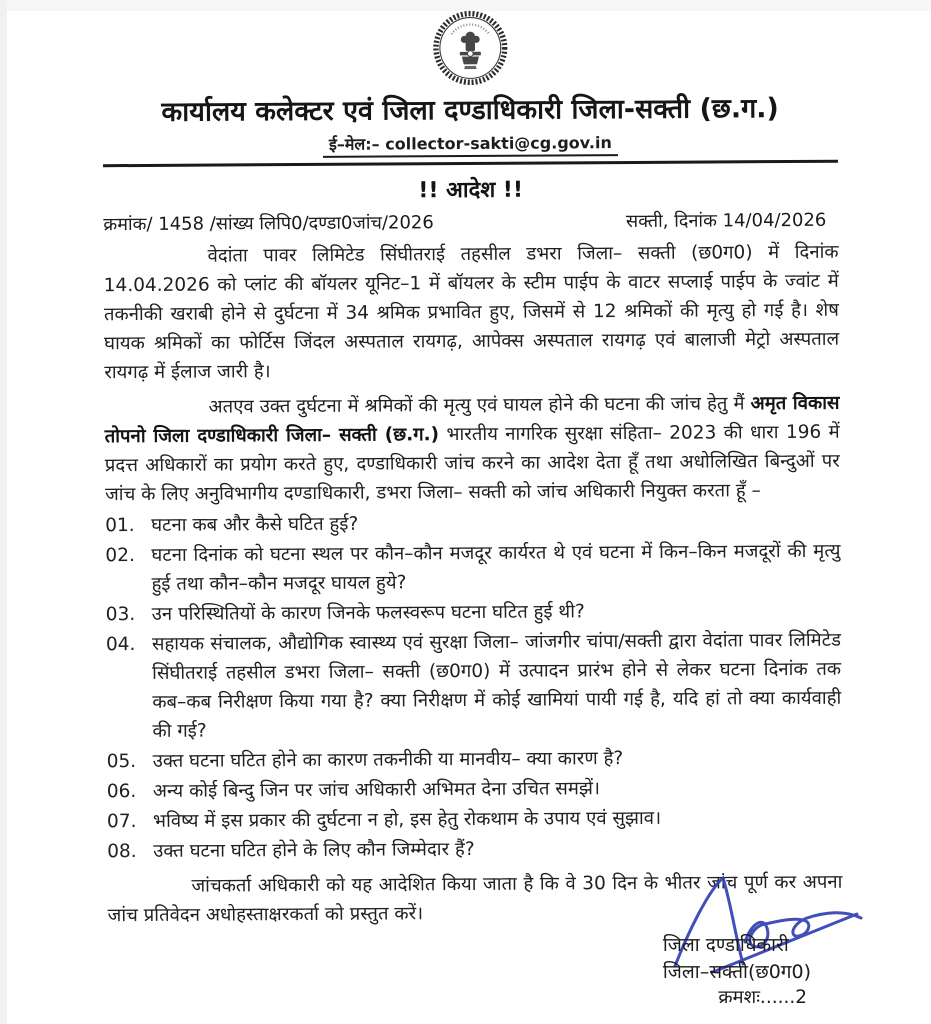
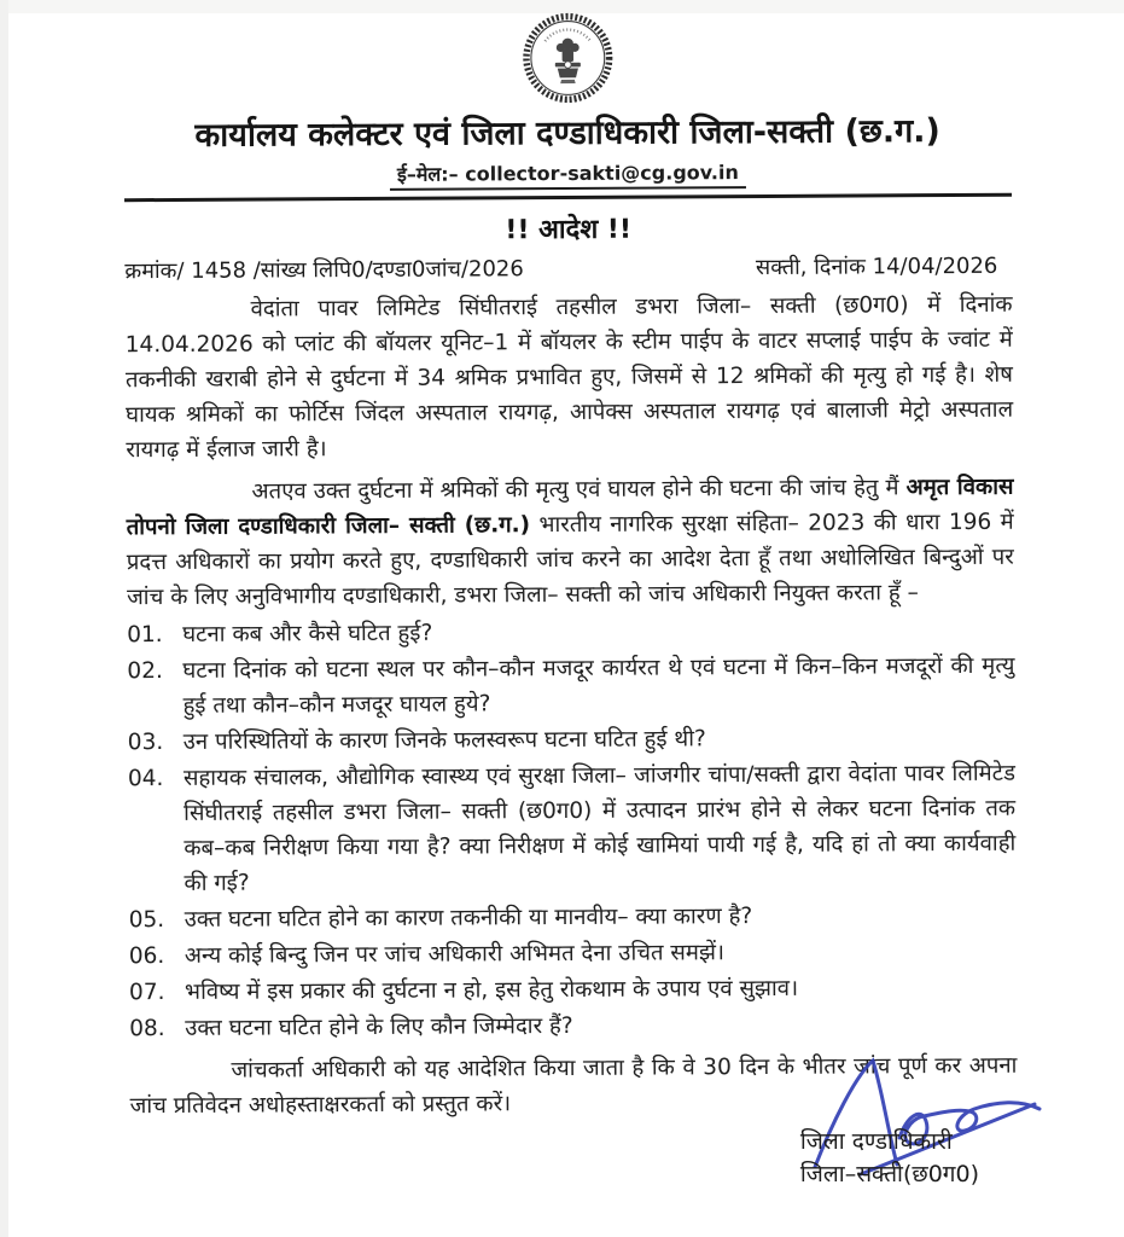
  कार्यालय कलेक्टर एवं जिला दण्डाधिकारी जिला-सक्ती (छ.ग.)
  ई–मेल:– collector-sakti@cg.gov.in
  !! आदेश !!
  क्रमांक/ 1458 /सांख्य लिपि0/दण्डा0जांच/2026
  सक्ती, दिनांक 14/04/2026
  वेदांता पावर लिमिटेड सिंघीतराई तहसील डभरा जिला– सक्ती (छ0ग0) में दिनांक 14.04.2026 को प्लांट की बॉयलर यूनिट–1 में बॉयलर के स्टीम पाईप के वाटर सप्लाई पाईप के ज्वांट में तकनीकी खराबी होने से दुर्घटना में 34 श्रमिक प्रभावित हुए, जिसमें से 12 श्रमिकों की मृत्यु हो गई है। शेष घायक श्रमिकों का फोर्टिस जिंदल अस्पताल रायगढ़, आपेक्स अस्पताल रायगढ़ एवं बालाजी मेट्रो अस्पताल रायगढ़ में ईलाज जारी है।
  अतएव उक्त दुर्घटना में श्रमिकों की मृत्यु एवं घायल होने की घटना की जांच हेतु मैं अमृत विकास तोपनो जिला दण्डाधिकारी जिला– सक्ती (छ.ग.) भारतीय नागरिक सुरक्षा संहिता– 2023 की धारा 196 में प्रदत्त अधिकारों का प्रयोग करते हुए, दण्डाधिकारी जांच करने का आदेश देता हूँ तथा अधोलिखित बिन्दुओं पर जांच के लिए अनुविभागीय दण्डाधिकारी, डभरा जिला– सक्ती को जांच अधिकारी नियुक्त करता हूँ –
  01.
  घटना कब और कैसे घटित हुई?
  02.
  घटना दिनांक को घटना स्थल पर कौन–कौन मजदूर कार्यरत थे एवं घटना में किन–किन मजदूरों की मृत्यु हुई तथा कौन–कौन मजदूर घायल हुये?
  03.
  उन परिस्थितियों के कारण जिनके फलस्वरूप घटना घटित हुई थी?
  04.
  सहायक संचालक, औद्योगिक स्वास्थ्य एवं सुरक्षा जिला– जांजगीर चांपा/सक्ती द्वारा वेदांता पावर लिमिटेड सिंघीतराई तहसील डभरा जिला– सक्ती (छ0ग0) में उत्पादन प्रारंभ होने से लेकर घटना दिनांक तक कब–कब निरीक्षण किया गया है? क्या निरीक्षण में कोई खामियां पायी गई है, यदि हां तो क्या कार्यवाही की गई?
  05.
  उक्त घटना घटित होने का कारण तकनीकी या मानवीय– क्या कारण है?
  06.
  अन्य कोई बिन्दु जिन पर जांच अधिकारी अभिमत देना उचित समझें।
  07.
  भविष्य में इस प्रकार की दुर्घटना न हो, इस हेतु रोकथाम के उपाय एवं सुझाव।
  08.
  उक्त घटना घटित होने के लिए कौन जिम्मेदार हैं?
  जांचकर्ता अधिकारी को यह आदेशित किया जाता है कि वे 30 दिन के भीतरच पूर्ण कर अपना जांच प्रतिवेदन अधोहस्ताक्षरकर्ता को प्रस्तुत करें।
  जिला दण्डाधिकारी
  जिला–सक्ती(छ0ग0)
- क्रमशः......2
